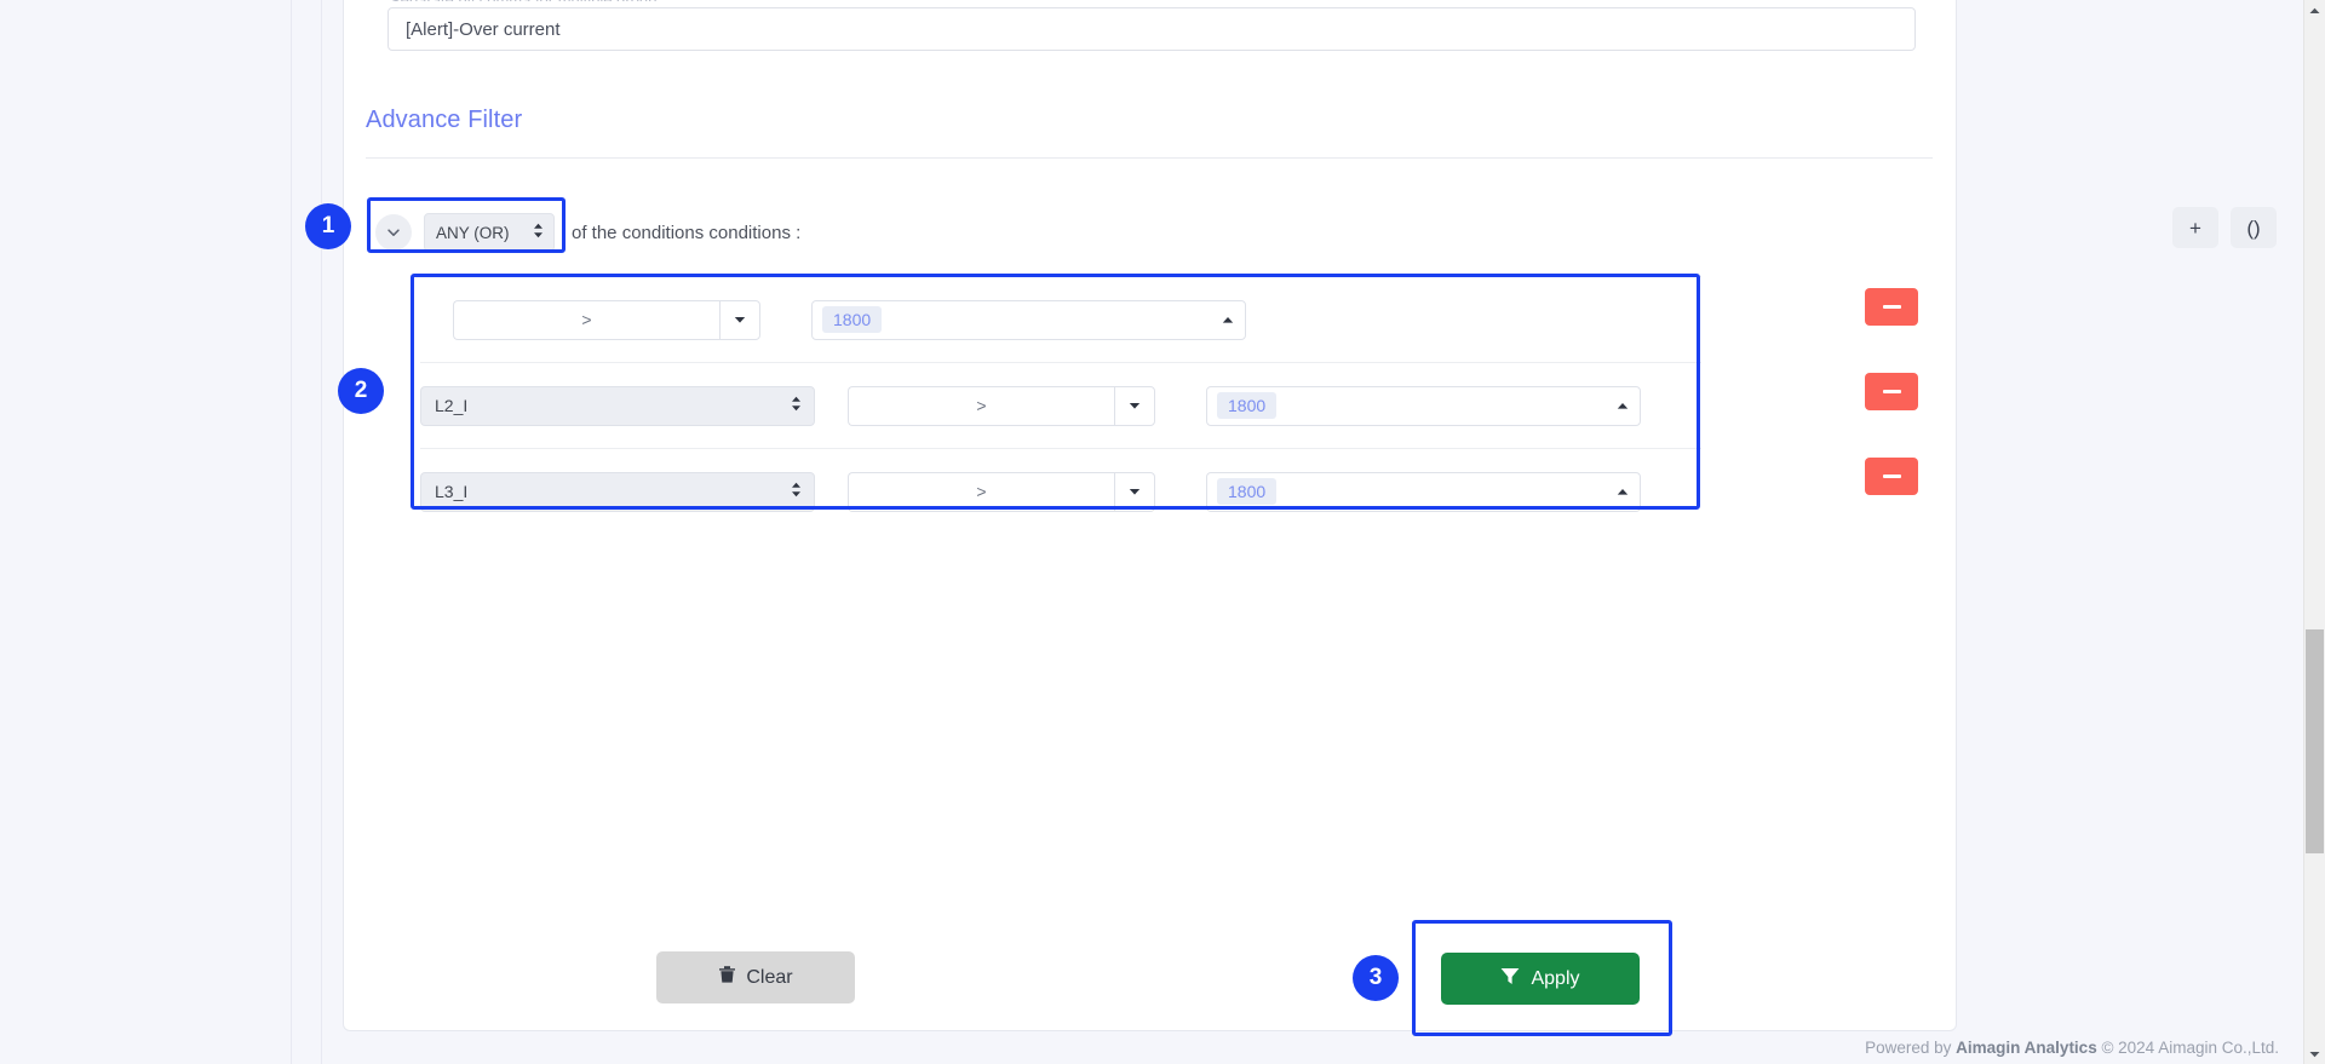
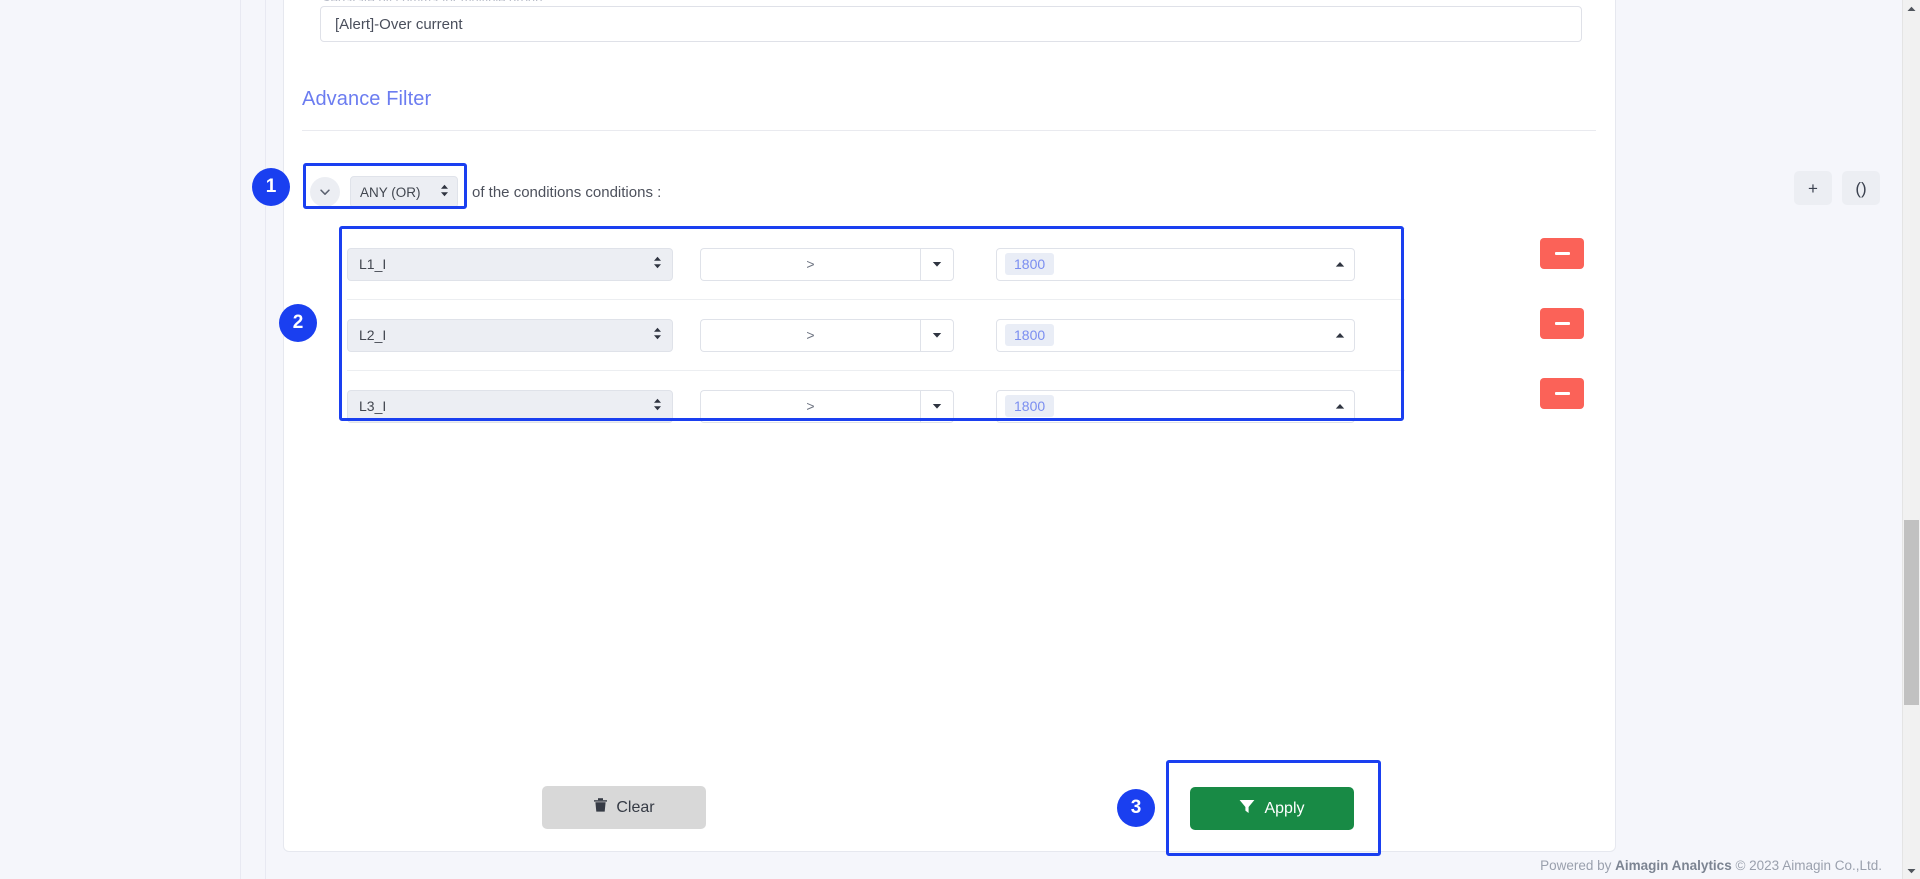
  Separate by comma for multiple group
  [Alert]-Over current
  Advance Filter
  ANY (OR)
  of the conditions conditions :
  +
  ()
+ L1_I
  >
  1800
  L2_I
  >
  1800
  L3_I
  >
  1800
  Clear
  Apply
- Powered by Aimagin Analytics © 2024 Aimagin Co.,Ltd.
+ Powered by Aimagin Analytics © 2023 Aimagin Co.,Ltd.
  1
  2
  3
